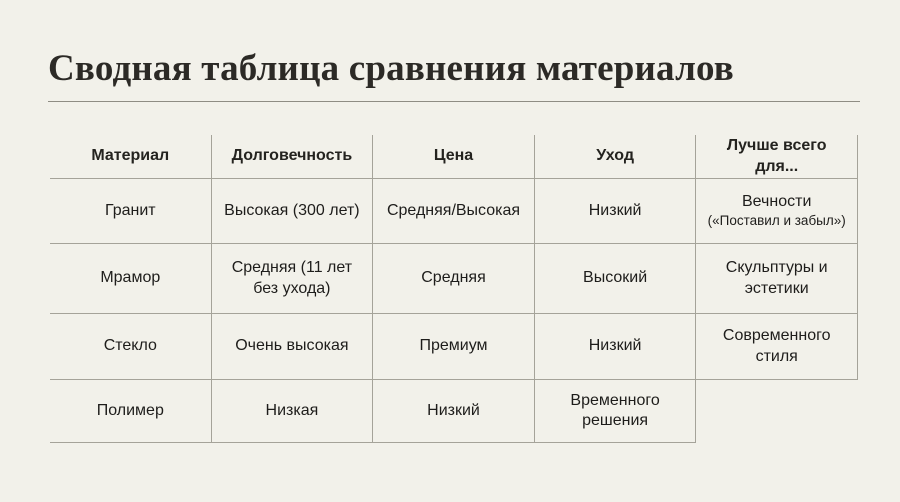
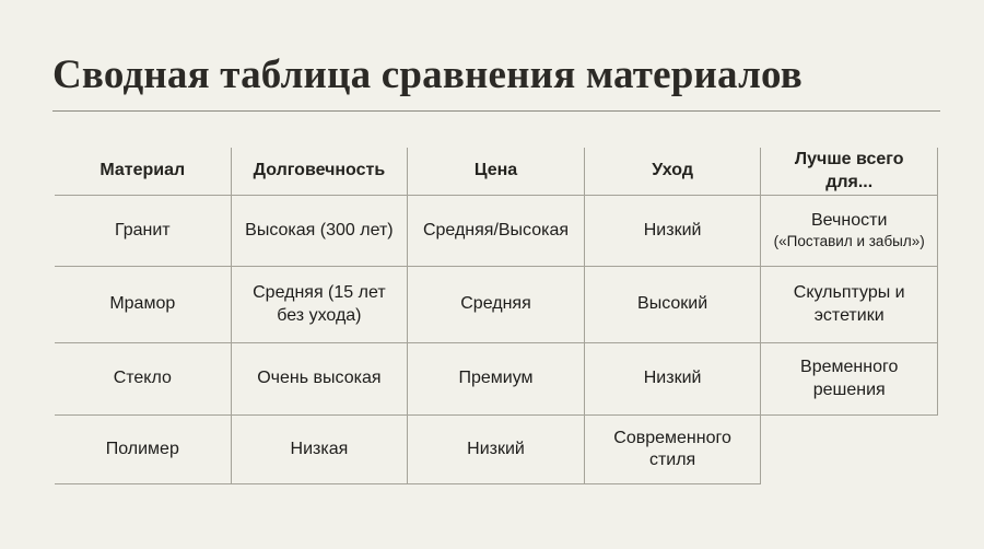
  Сводная таблица сравнения материалов
  Материал
  Долговечность
  Цена
  Уход
  Лучше всего для...
  Гранит
  Высокая (300 лет)
  Средняя/Высокая
  Низкий
  Вечности
  («Поставил и забыл»)
  Мрамор
- Средняя (11 лет без ухода)
+ Средняя (15 лет без ухода)
  Средняя
  Высокий
  Скульптуры и эстетики
  Стекло
  Очень высокая
  Премиум
  Низкий
- Современного стиля
+ Временного решения
  Полимер
  Низкая
  Низкий
- Временного решения
+ Современного стиля
